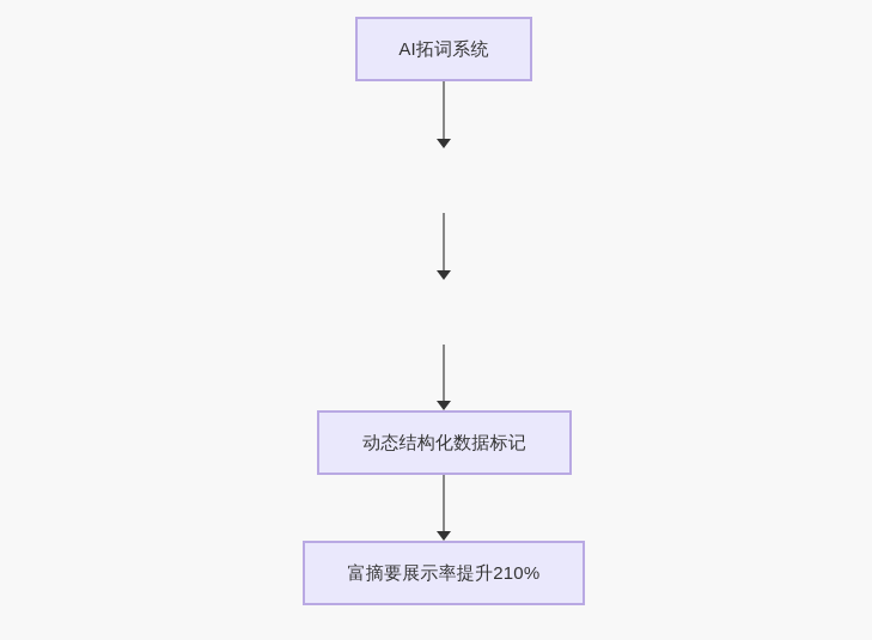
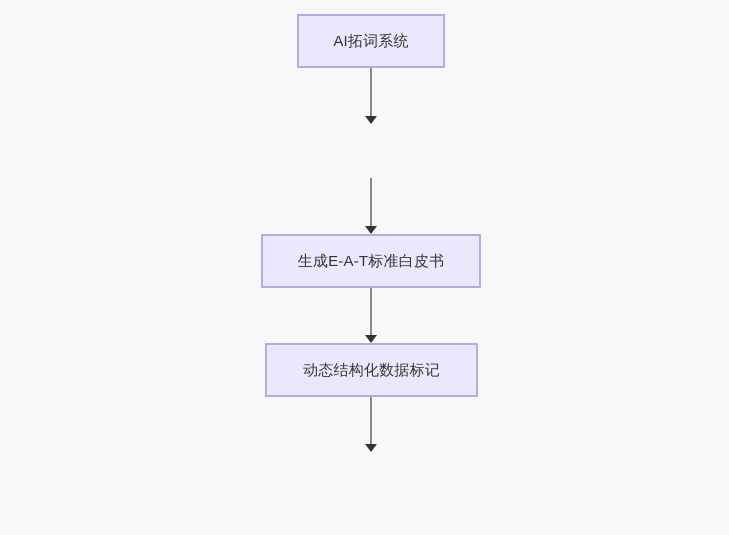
  AI拓词系统
+ 生成E-A-T标准白皮书
  动态结构化数据标记
- 富摘要展示率提升210%
